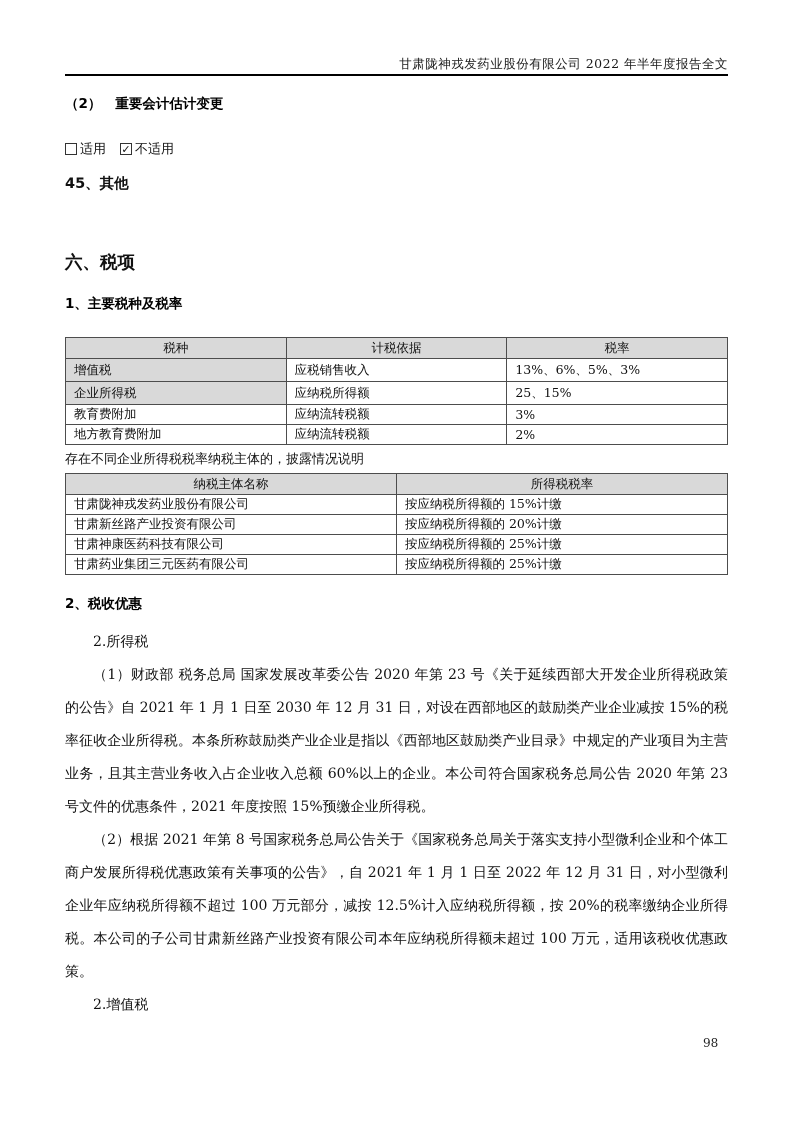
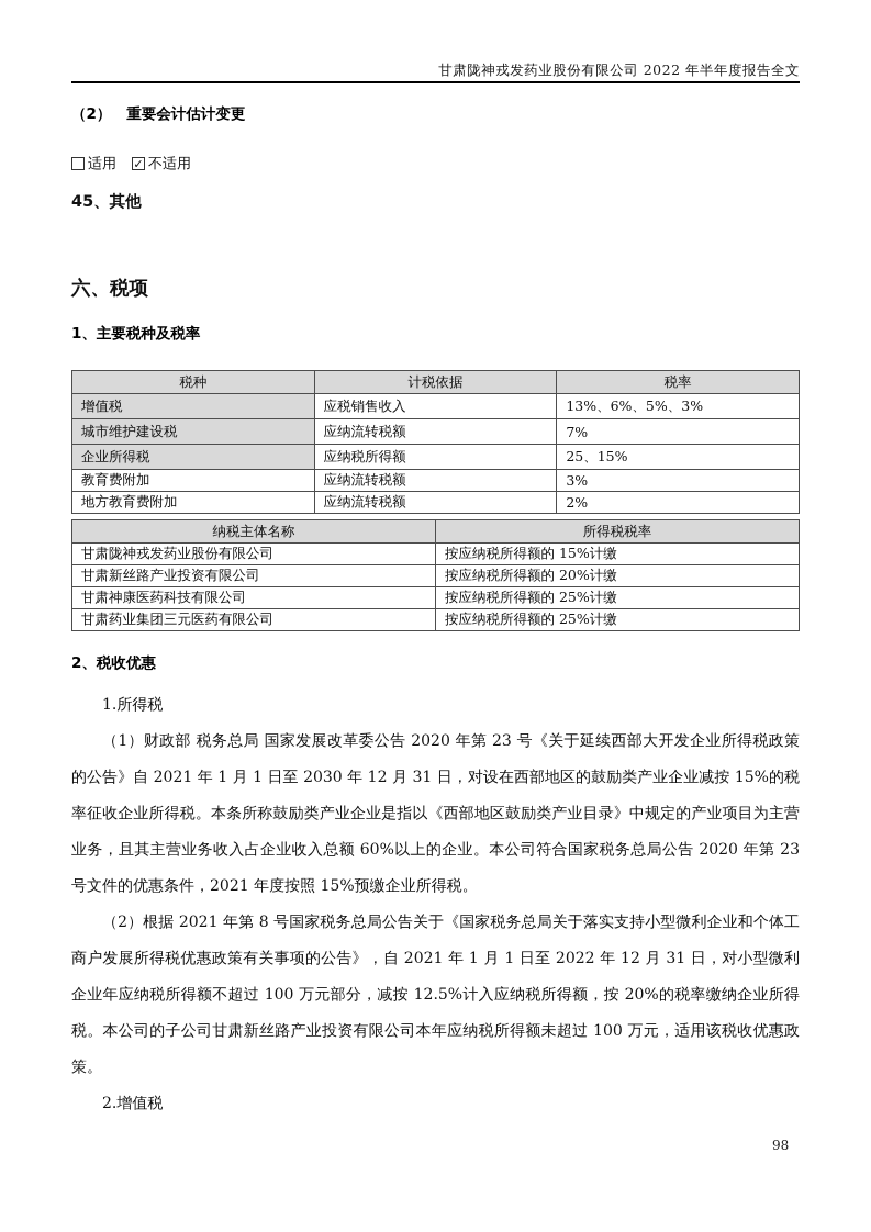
  甘肃陇神戎发药业股份有限公司 2022 年半年度报告全文
  （2）
  重要会计估计变更
  适用
  ✓
  不适用
  45、其他
  六、税项
  1、主要税种及税率
  税种	计税依据	税率
  增值税	应税销售收入	13%、6%、5%、3%
+ 城市维护建设税	应纳流转税额	7%
  企业所得税	应纳税所得额	25、15%
  教育费附加	应纳流转税额	3%
  地方教育费附加	应纳流转税额	2%
- 存在不同企业所得税税率纳税主体的，披露情况说明
  纳税主体名称	所得税税率
  甘肃陇神戎发药业股份有限公司	按应纳税所得额的 15%计缴
  甘肃新丝路产业投资有限公司	按应纳税所得额的 20%计缴
  甘肃神康医药科技有限公司	按应纳税所得额的 25%计缴
  甘肃药业集团三元医药有限公司	按应纳税所得额的 25%计缴
  2、税收优惠
- 2.所得税
+ 1.所得税
  （1）财政部 税务总局 国家发展改革委公告 2020 年第 23 号《关于延续西部大开发企业所得税政策的公告》自 2021 年 1 月 1 日至 2030 年 12 月 31 日，对设在西部地区的鼓励类产业企业减按 15%的税率征收企业所得税。本条所称鼓励类产业企业是指以《西部地区鼓励类产业目录》中规定的产业项目为主营业务，且其主营业务收入占企业收入总额 60%以上的企业。本公司符合国家税务总局公告 2020 年第 23 号文件的优惠条件，2021 年度按照 15%预缴企业所得税。
  （2）根据 2021 年第 8 号国家税务总局公告关于《国家税务总局关于落实支持小型微利企业和个体工商户发展所得税优惠政策有关事项的公告》，自 2021 年 1 月 1 日至 2022 年 12 月 31 日，对小型微利企业年应纳税所得额不超过 100 万元部分，减按 12.5%计入应纳税所得额，按 20%的税率缴纳企业所得税。本公司的子公司甘肃新丝路产业投资有限公司本年应纳税所得额未超过 100 万元，适用该税收优惠政策。
  2.增值税
  98
